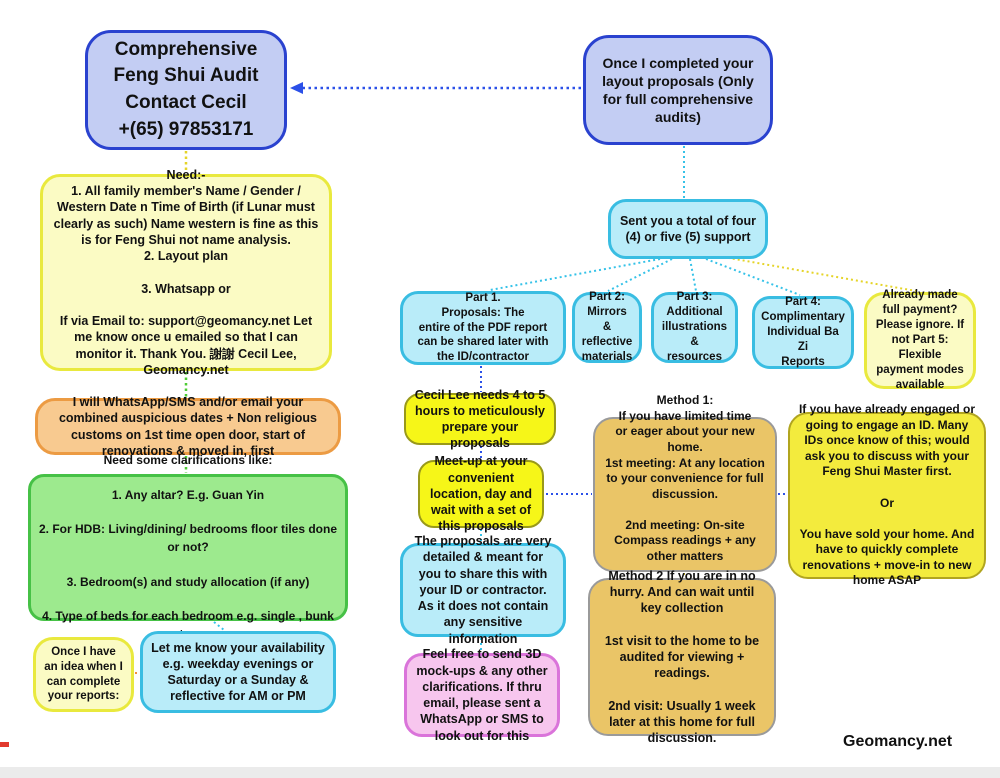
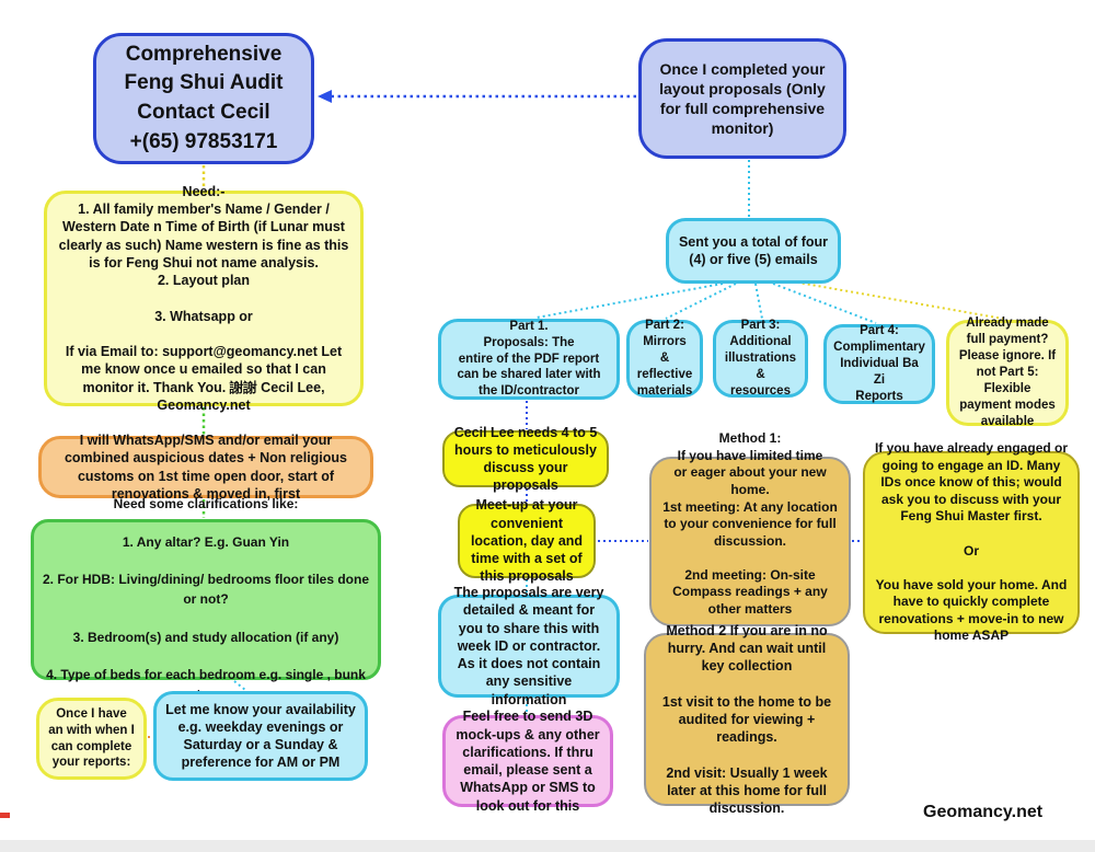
  Comprehensive
  Feng Shui Audit
  Contact Cecil
  +(65) 97853171
- Once I completed your layout proposals (Only for full comprehensive audits)
+ Once I completed your layout proposals (Only for full comprehensive monitor)
  Need:-
  1. All family member's Name / Gender / Western Date n Time of Birth (if Lunar must clearly as such) Name western is fine as this is for Feng Shui not name analysis.
  2. Layout plan
  3. Whatsapp or
  If via Email to: support@geomancy.net Let me know once u emailed so that I can monitor it. Thank You. 謝謝 Cecil Lee, Geomancy.net
  I will WhatsApp/SMS and/or email your combined auspicious dates + Non religious customs on 1st time open door, start of renovations & moved in, first
  Need some clarifications like:
  1. Any altar? E.g. Guan Yin
  2. For HDB: Living/dining/ bedrooms floor tiles done or not?
  3. Bedroom(s) and study allocation (if any)
  4. Type of beds for each bedroom e.g. single , bunk
- Once I have an idea when I can complete your reports:
+ Once I have an with when I can complete your reports:
- Let me know your availability e.g. weekday evenings or Saturday or a Sunday & reflective for AM or PM
+ Let me know your availability e.g. weekday evenings or Saturday or a Sunday & preference for AM or PM
- Sent you a total of four (4) or five (5) support
+ Sent you a total of four (4) or five (5) emails
  Part 1.
  Proposals: The
  entire of the PDF report can be shared later with the ID/contractor
  Part 2:
  Mirrors &
  reflective
  materials
  Part 3:
  Additional
  illustrations &
  resources
  Part 4:
  Complimentary
  Individual Ba Zi
  Reports
  Already made full payment? Please ignore. If not Part 5: Flexible payment modes available
- Cecil Lee needs 4 to 5 hours to meticulously prepare your proposals
+ Cecil Lee needs 4 to 5 hours to meticulously discuss your proposals
- Meet-up at your convenient location, day and wait with a set of this proposals
+ Meet-up at your convenient location, day and time with a set of this proposals
- The proposals are very detailed & meant for you to share this with your ID or contractor. As it does not contain any sensitive information
+ The proposals are very detailed & meant for you to share this with week ID or contractor. As it does not contain any sensitive information
  Feel free to send 3D mock-ups & any other clarifications. If thru email, please sent a WhatsApp or SMS to look out for this
  Method 1:
  If you have limited time
  or eager about your new home.
  1st meeting: At any location to your convenience for full discussion.
  2nd meeting: On-site Compass readings + any other matters
  Method 2 If you are in no hurry. And can wait until key collection
  1st visit to the home to be audited for viewing + readings.
  2nd visit: Usually 1 week later at this home for full discussion.
  If you have already engaged or going to engage an ID. Many IDs once know of this; would ask you to discuss with your Feng Shui Master first.
  Or
  You have sold your home. And have to quickly complete renovations + move-in to new home ASAP
  Geomancy.net
